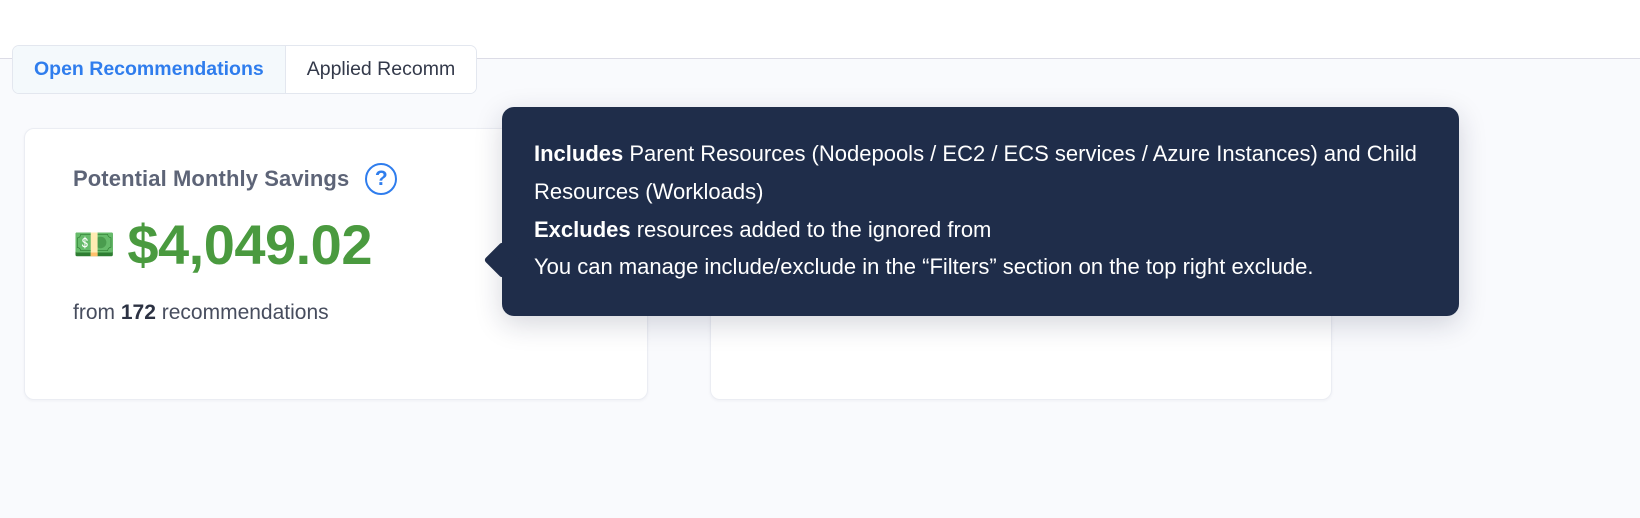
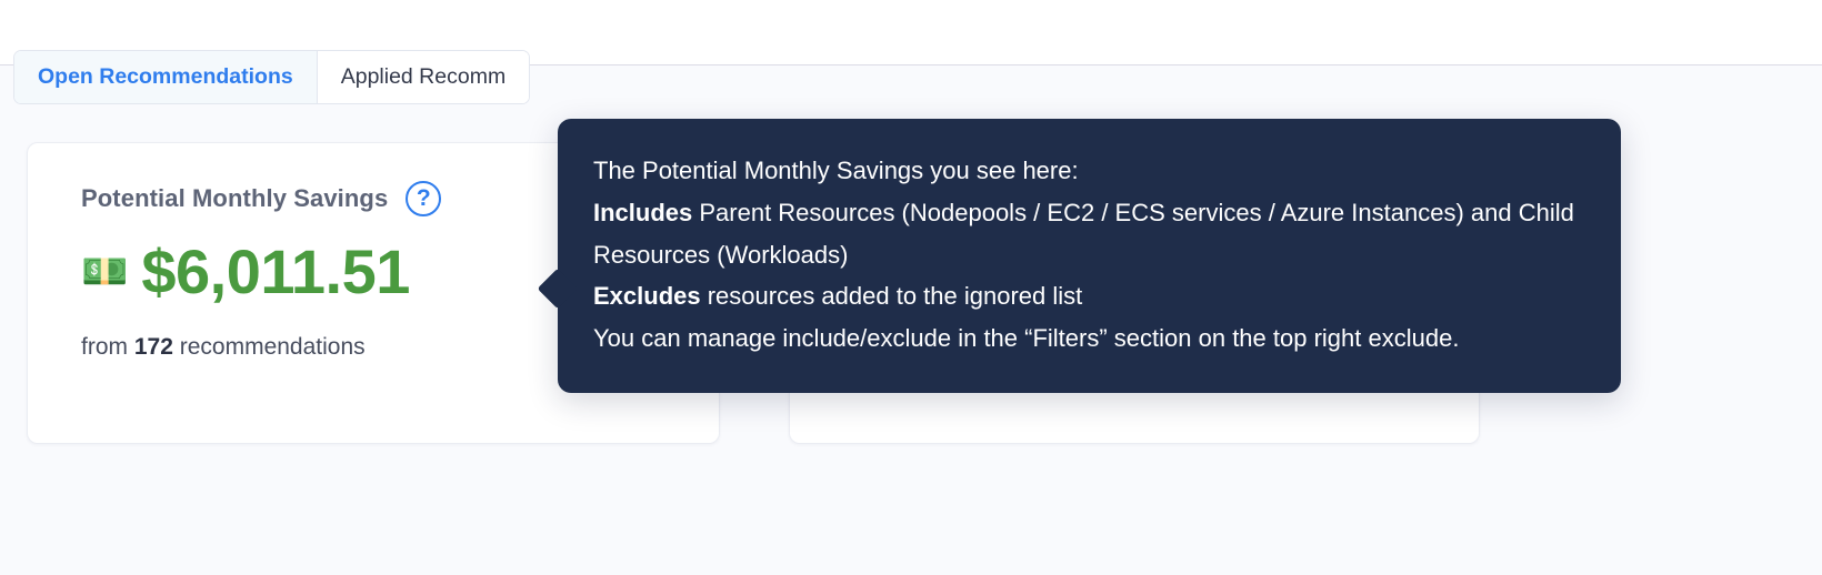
  Open Recommendations
  Applied Recomm
  Potential Monthly Savings
  ?
  💵
- $4,049.02
+ $6,011.51
  from 172 recommendations
+ The Potential Monthly Savings you see here:
  Includes Parent Resources (Nodepools / EC2 / ECS services / Azure Instances) and Child Resources (Workloads)
- Excludes resources added to the ignored from
+ Excludes resources added to the ignored list
  You can manage include/exclude in the “Filters” section on the top right exclude.
